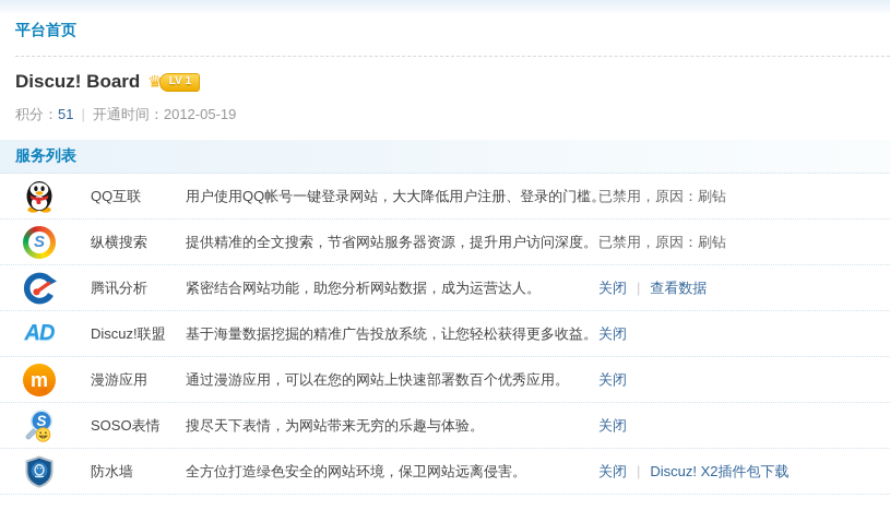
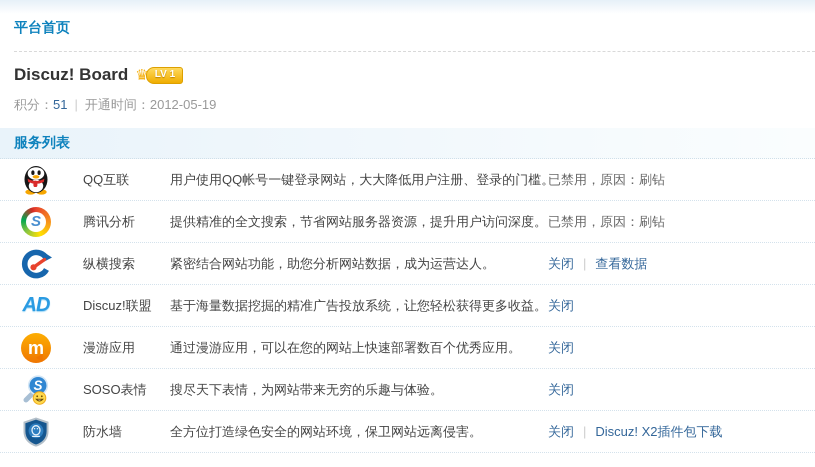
  平台首页
  Discuz! Board
  ♛
  LV 1
  积分：51 | 开通时间：2012-05-19
  服务列表
  QQ互联
  用户使用QQ帐号一键登录网站，大大降低用户注册、登录的门槛。
  已禁用，原因：刷钻
  S
- 纵横搜索
+ 腾讯分析
  提供精准的全文搜索，节省网站服务器资源，提升用户访问深度。
  已禁用，原因：刷钻
- 腾讯分析
+ 纵横搜索
  紧密结合网站功能，助您分析网站数据，成为运营达人。
  关闭 | 查看数据
  AD
  Discuz!联盟
  基于海量数据挖掘的精准广告投放系统，让您轻松获得更多收益。
  关闭
  m
  漫游应用
  通过漫游应用，可以在您的网站上快速部署数百个优秀应用。
  关闭
  S
  SOSO表情
  搜尽天下表情，为网站带来无穷的乐趣与体验。
  关闭
  防水墙
  全方位打造绿色安全的网站环境，保卫网站远离侵害。
  关闭 | Discuz! X2插件包下载
